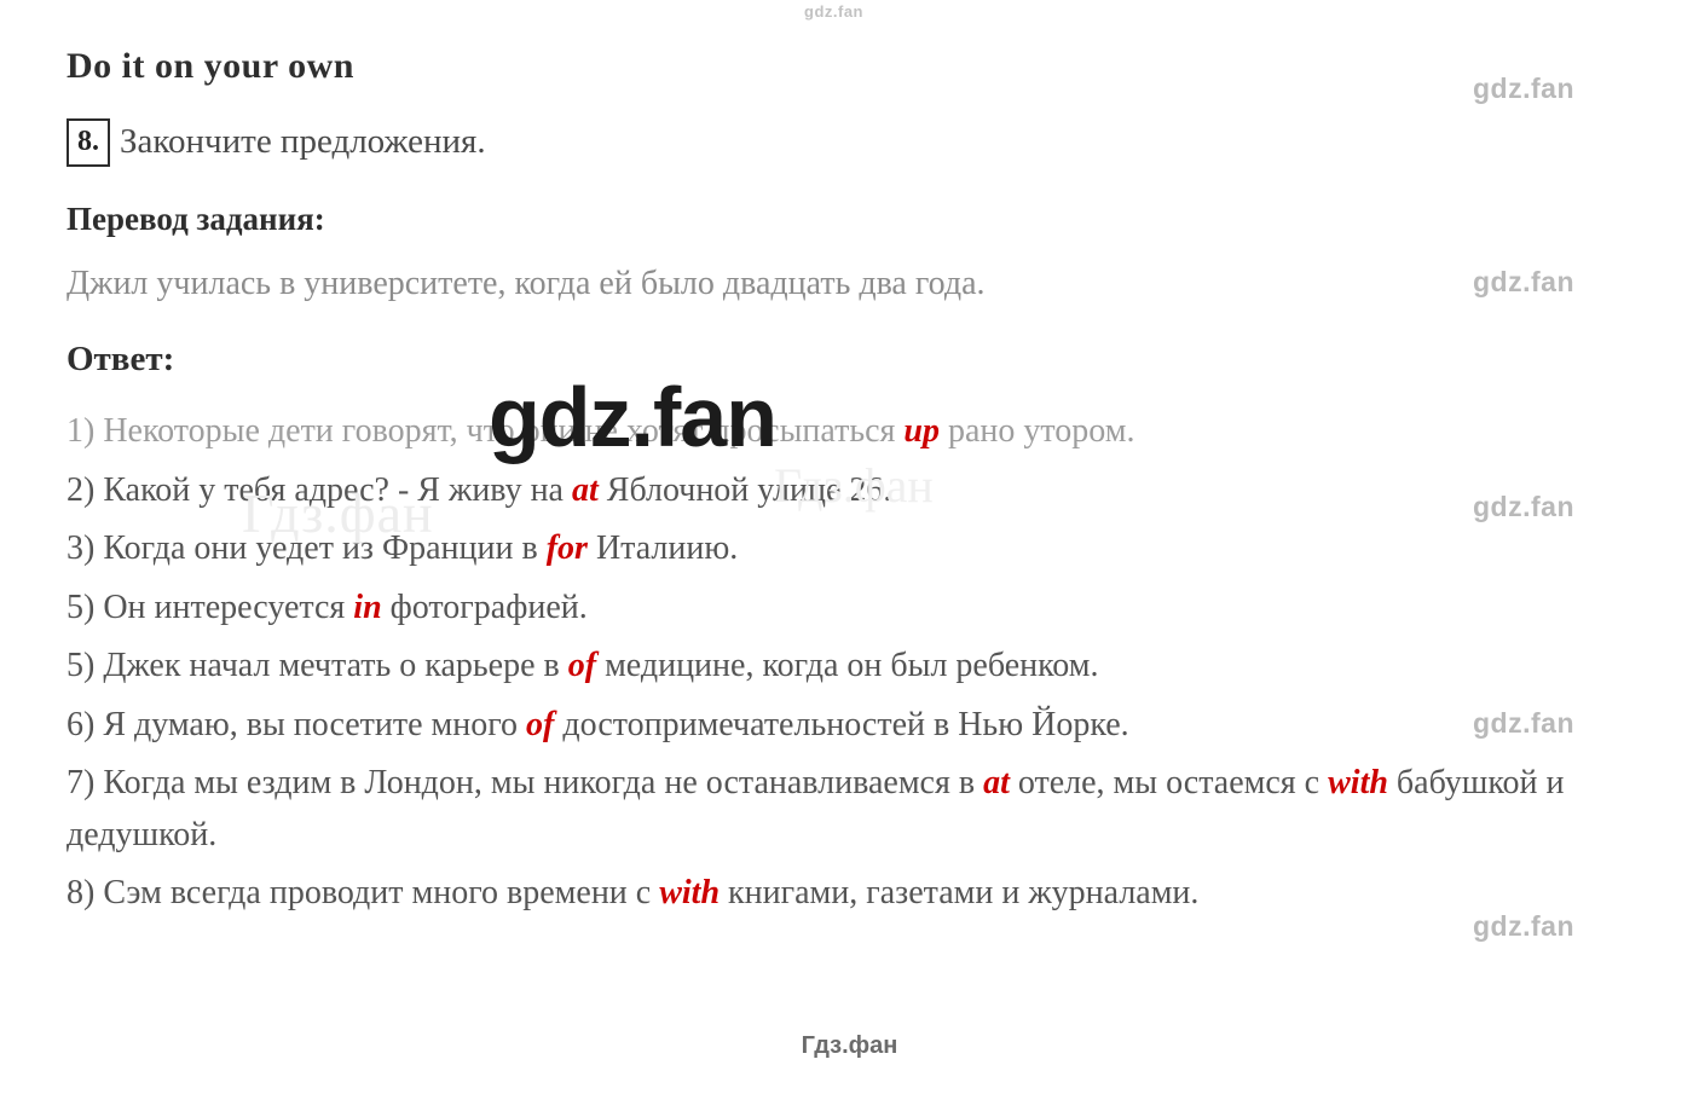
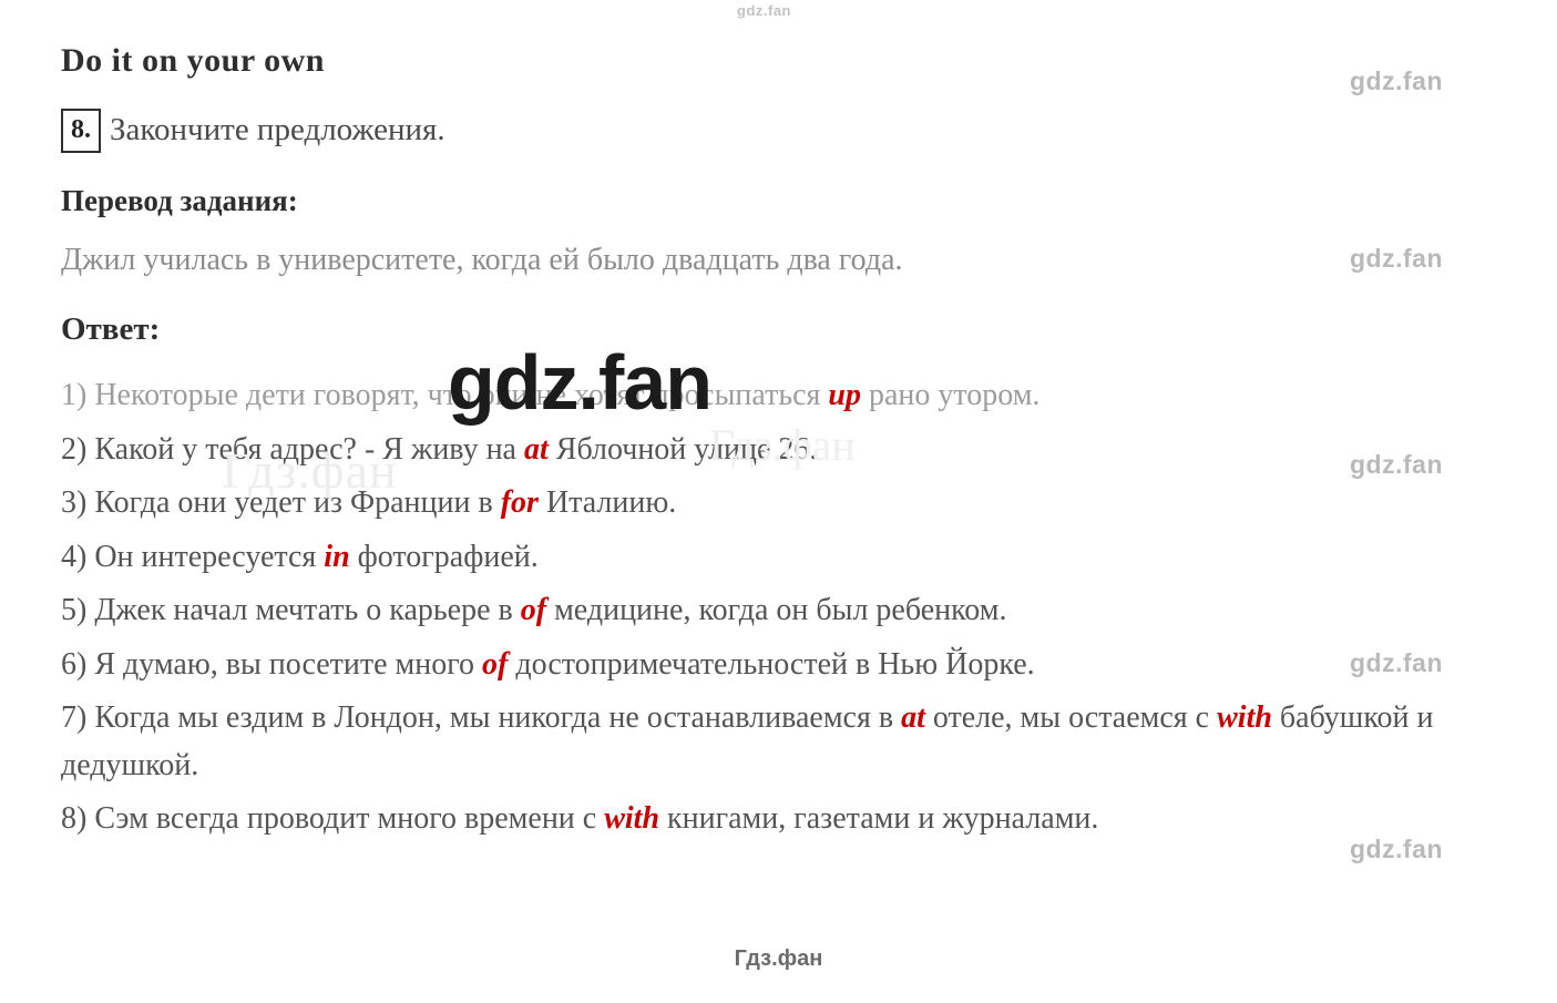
  gdz.fan
  gdz.fan
  gdz.fan
  gdz.fan
  gdz.fan
  gdz.fan
  Do it on your own
  8.
  Закончите предложения.
  Перевод задания:
  Джил училась в университете, когда ей было двадцать два года.
  Ответ:
  1) Некоторые дети говорят, что они не хотят просыпаться up рано утором.
  2) Какой у тебя адрес? - Я живу на at Яблочной улице 26.
  3) Когда они уедет из Франции в for Италиию.
- 5) Он интересуется in фотографией.
+ 4) Он интересуется in фотографией.
  5) Джек начал мечтать о карьере в of медицине, когда он был ребенком.
  6) Я думаю, вы посетите много of достопримечательностей в Нью Йорке.
  7) Когда мы ездим в Лондон, мы никогда не останавливаемся в at отеле, мы остаемся с with бабушкой и дедушкой.
  8) Сэм всегда проводит много времени с with книгами, газетами и журналами.
  Гдз.фан
  Гдз.фан
  gdz.fan
  Гдз.фан
